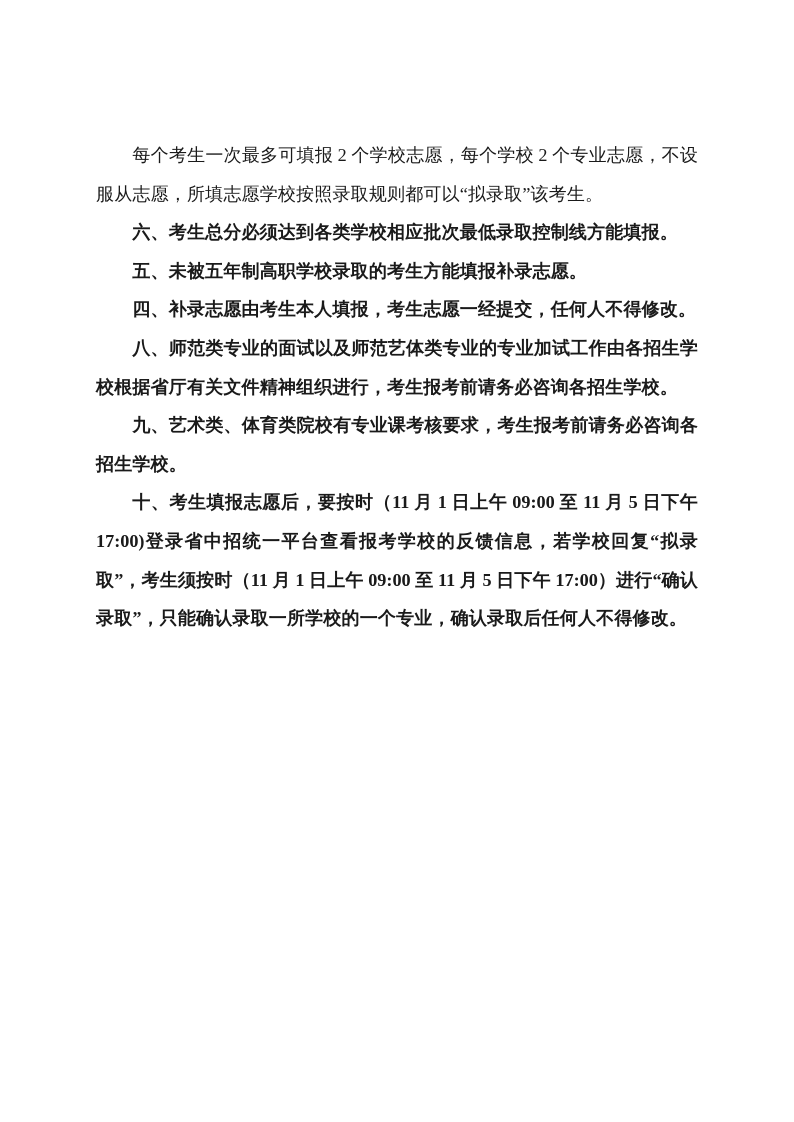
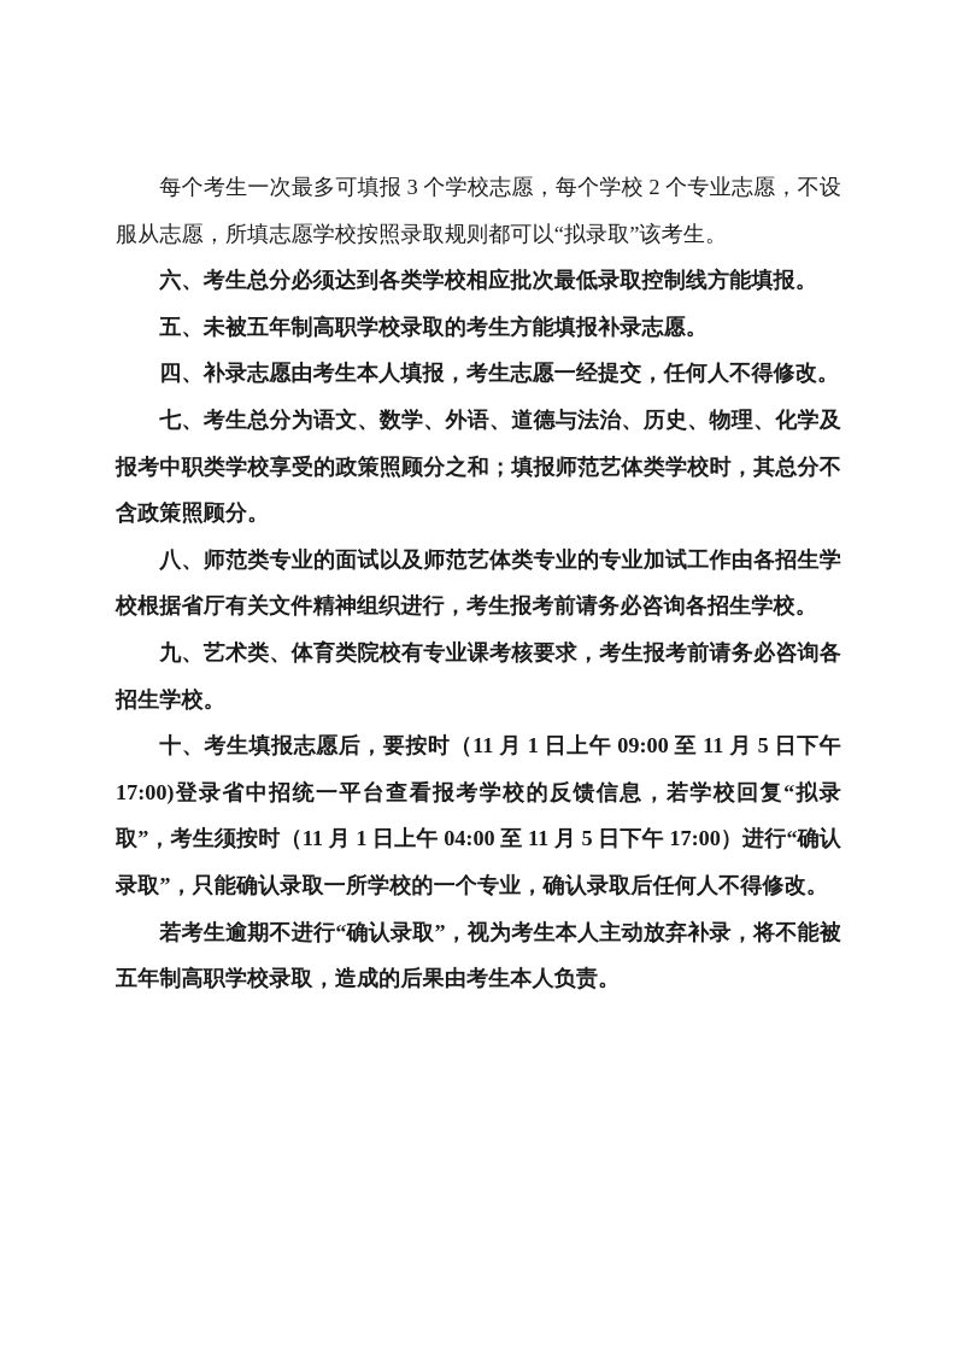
- 每个考生一次最多可填报 2 个学校志愿，每个学校 2 个专业志愿，不设服从志愿，所填志愿学校按照录取规则都可以“拟录取”该考生。
+ 每个考生一次最多可填报 3 个学校志愿，每个学校 2 个专业志愿，不设服从志愿，所填志愿学校按照录取规则都可以“拟录取”该考生。
  六、考生总分必须达到各类学校相应批次最低录取控制线方能填报。
  五、未被五年制高职学校录取的考生方能填报补录志愿。
  四、补录志愿由考生本人填报，考生志愿一经提交，任何人不得修改。
+ 七、考生总分为语文、数学、外语、道德与法治、历史、物理、化学及报考中职类学校享受的政策照顾分之和；填报师范艺体类学校时，其总分不含政策照顾分。
  八、师范类专业的面试以及师范艺体类专业的专业加试工作由各招生学校根据省厅有关文件精神组织进行，考生报考前请务必咨询各招生学校。
  九、艺术类、体育类院校有专业课考核要求，考生报考前请务必咨询各招生学校。
- 十、考生填报志愿后，要按时（11 月 1 日上午 09:00 至 11 月 5 日下午 17:00)登录省中招统一平台查看报考学校的反馈信息，若学校回复“拟录取”，考生须按时（11 月 1 日上午 09:00 至 11 月 5 日下午 17:00）进行“确认录取”，只能确认录取一所学校的一个专业，确认录取后任何人不得修改。
+ 十、考生填报志愿后，要按时（11 月 1 日上午 09:00 至 11 月 5 日下午 17:00)登录省中招统一平台查看报考学校的反馈信息，若学校回复“拟录取”，考生须按时（11 月 1 日上午 04:00 至 11 月 5 日下午 17:00）进行“确认录取”，只能确认录取一所学校的一个专业，确认录取后任何人不得修改。
+ 若考生逾期不进行“确认录取”，视为考生本人主动放弃补录，将不能被五年制高职学校录取，造成的后果由考生本人负责。
